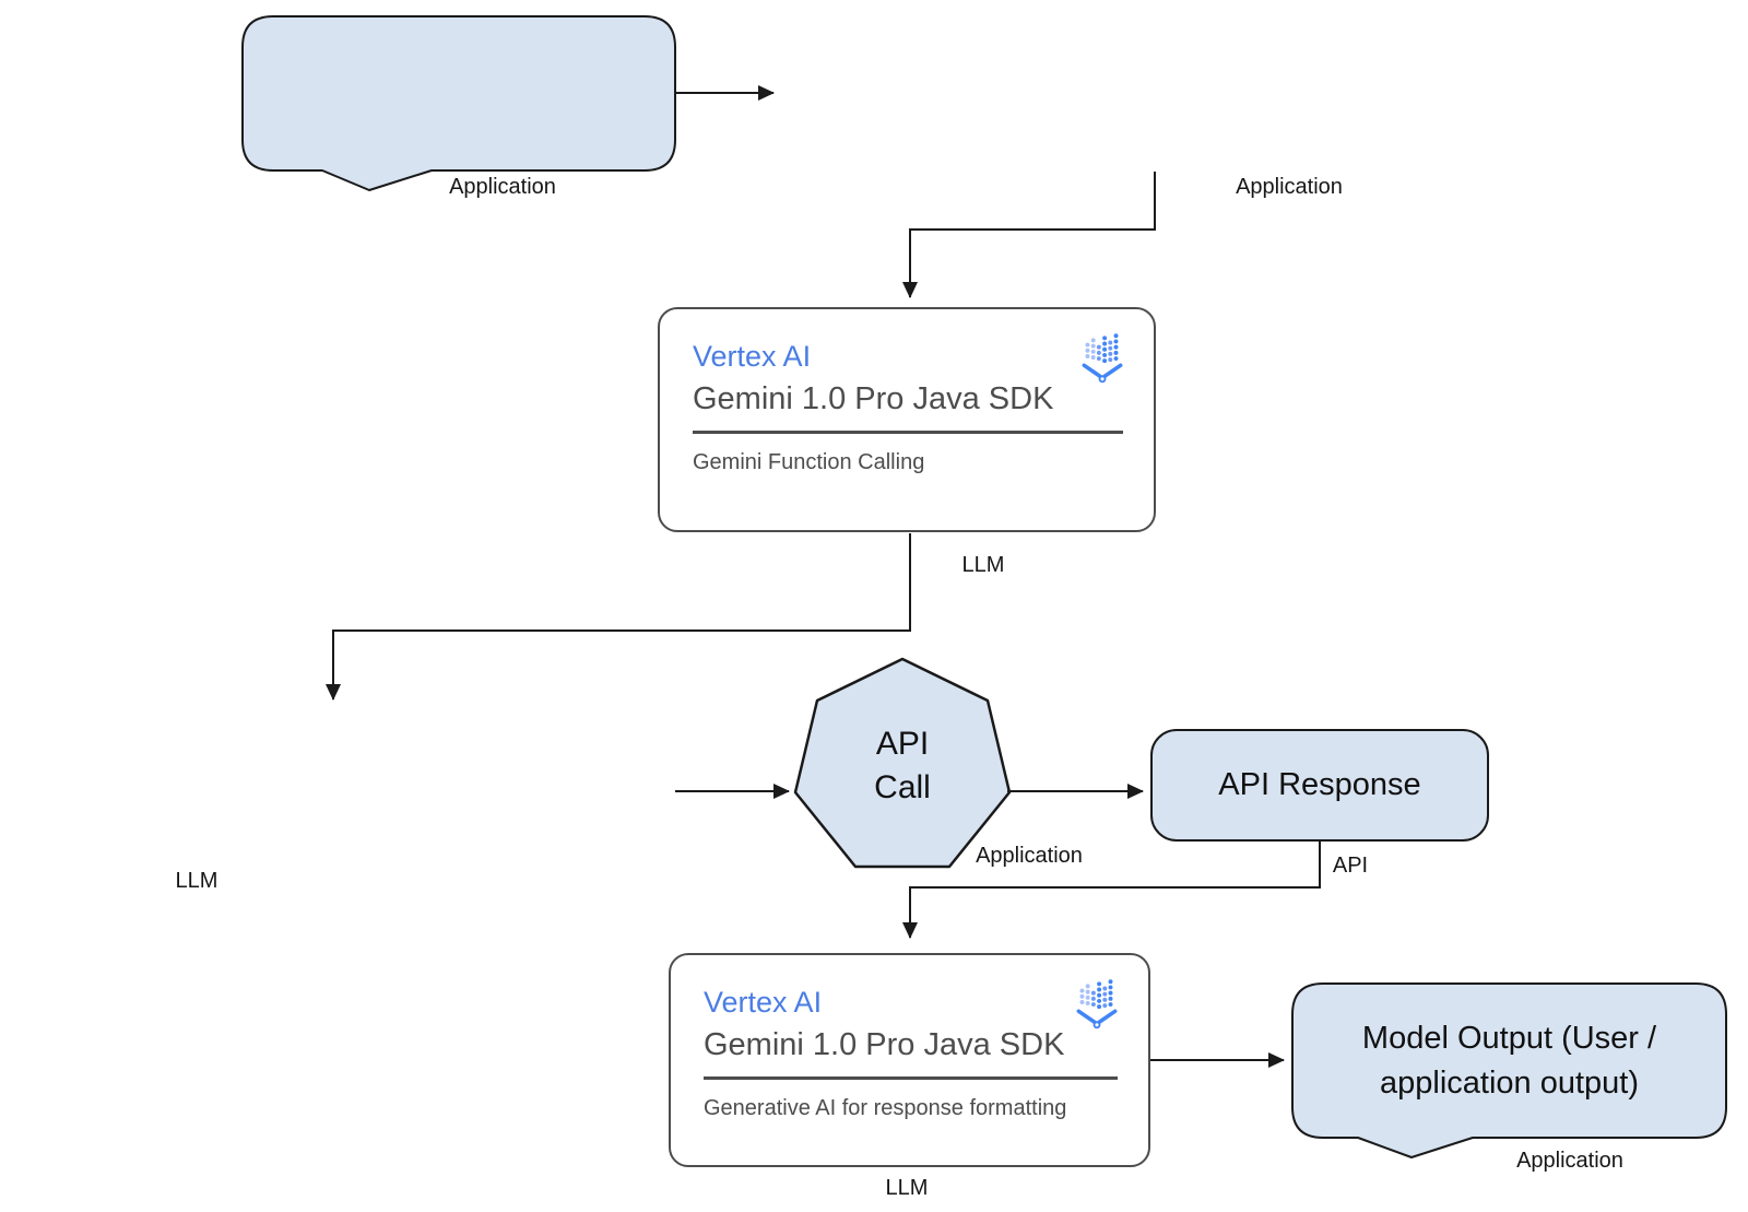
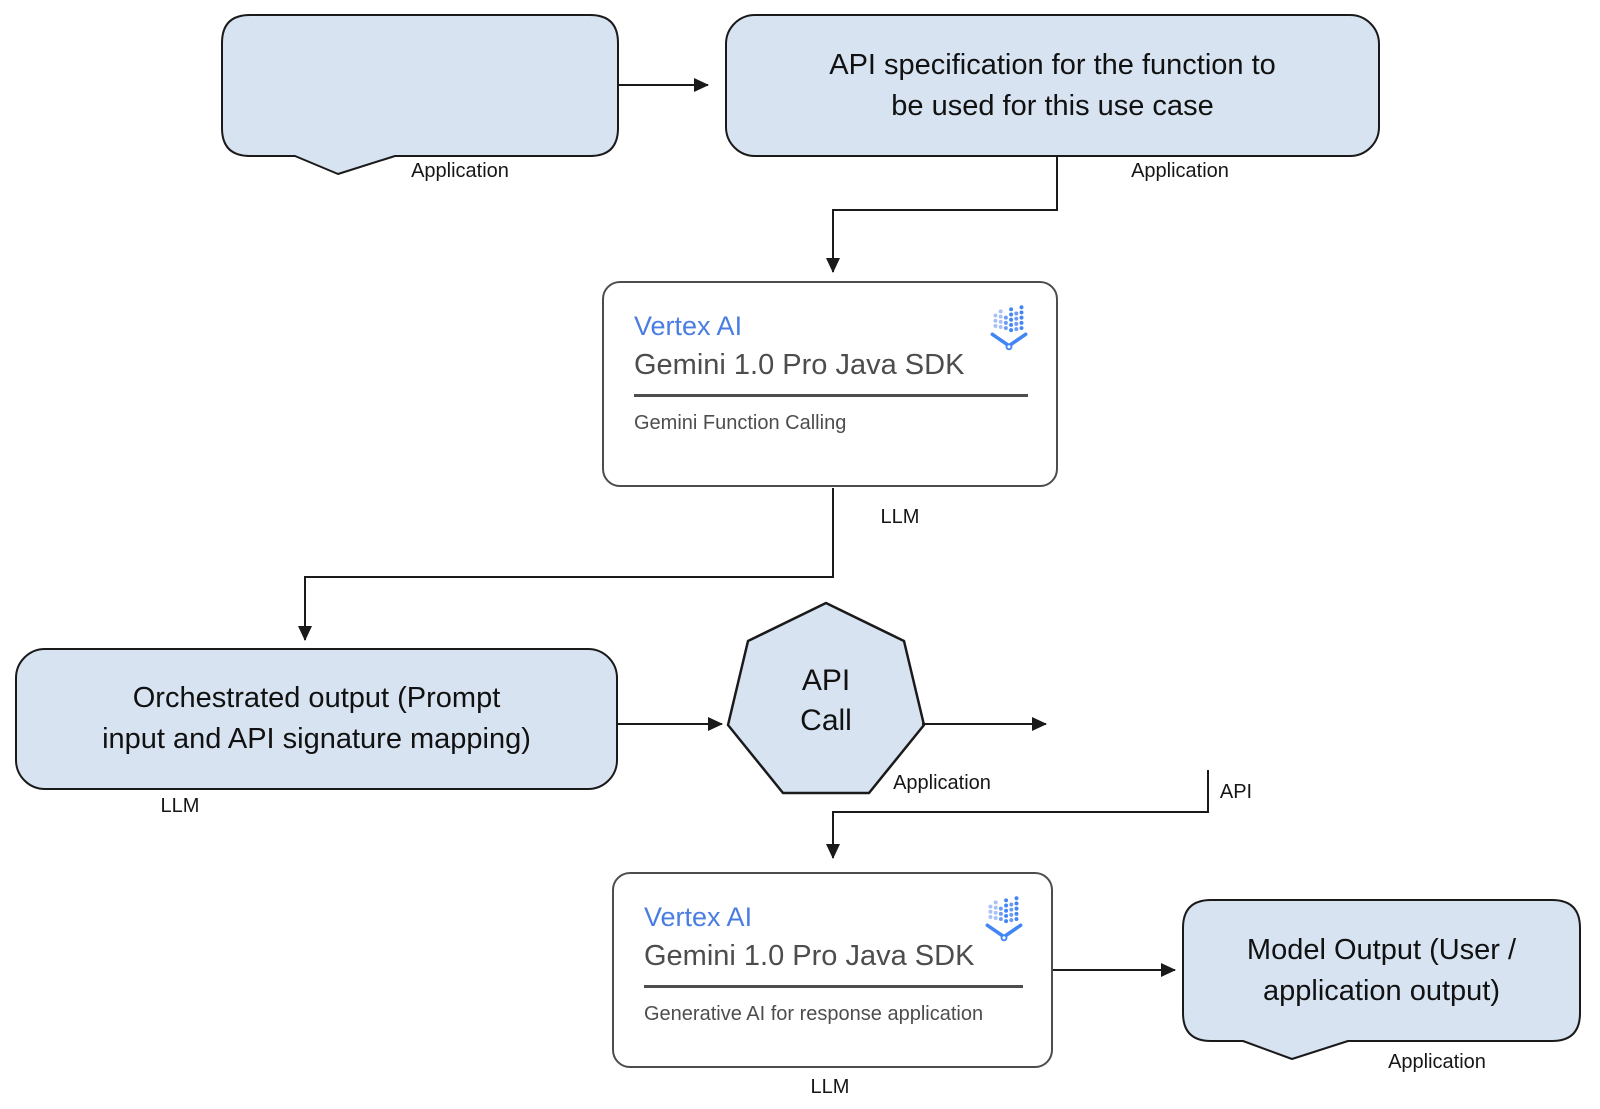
  Application
+ API specification for the function to
+ be used for this use case
  Application
  Vertex AI
  Gemini 1.0 Pro Java SDK
  Gemini Function Calling
  LLM
+ Orchestrated output (Prompt
+ input and API signature mapping)
  LLM
  API
  Call
  Application
- API Response
  API
  Vertex AI
  Gemini 1.0 Pro Java SDK
- Generative AI for response formatting
+ Generative AI for response application
  LLM
  Model Output (User /
  application output)
  Application
